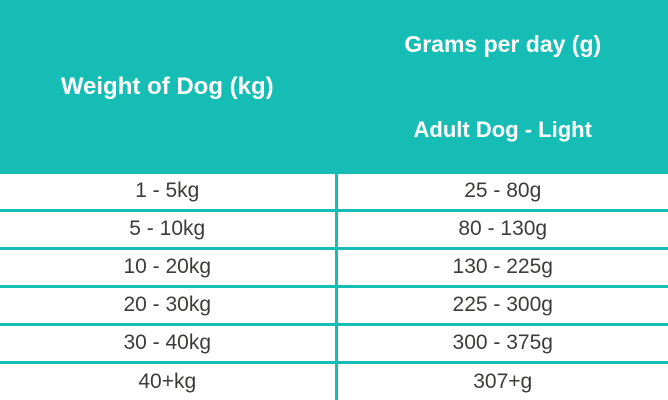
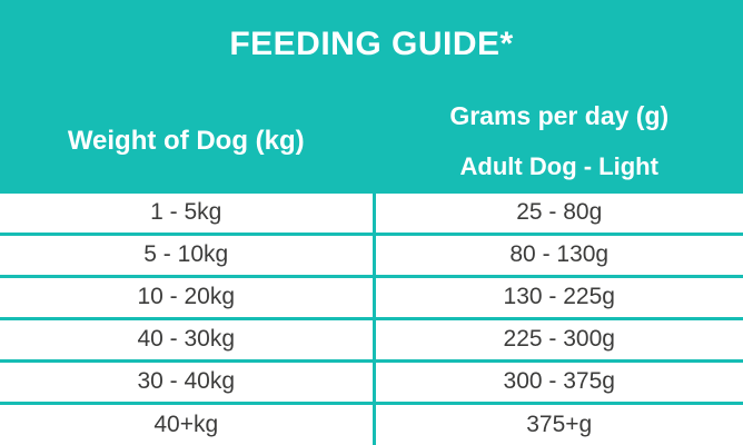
+ FEEDING GUIDE*
  Weight of Dog (kg)	Grams per day (g)
  Adult Dog - Light
  1 - 5kg	25 - 80g
  5 - 10kg	80 - 130g
  10 - 20kg	130 - 225g
- 20 - 30kg	225 - 300g
+ 40 - 30kg	225 - 300g
  30 - 40kg	300 - 375g
- 40+kg	307+g
+ 40+kg	375+g
